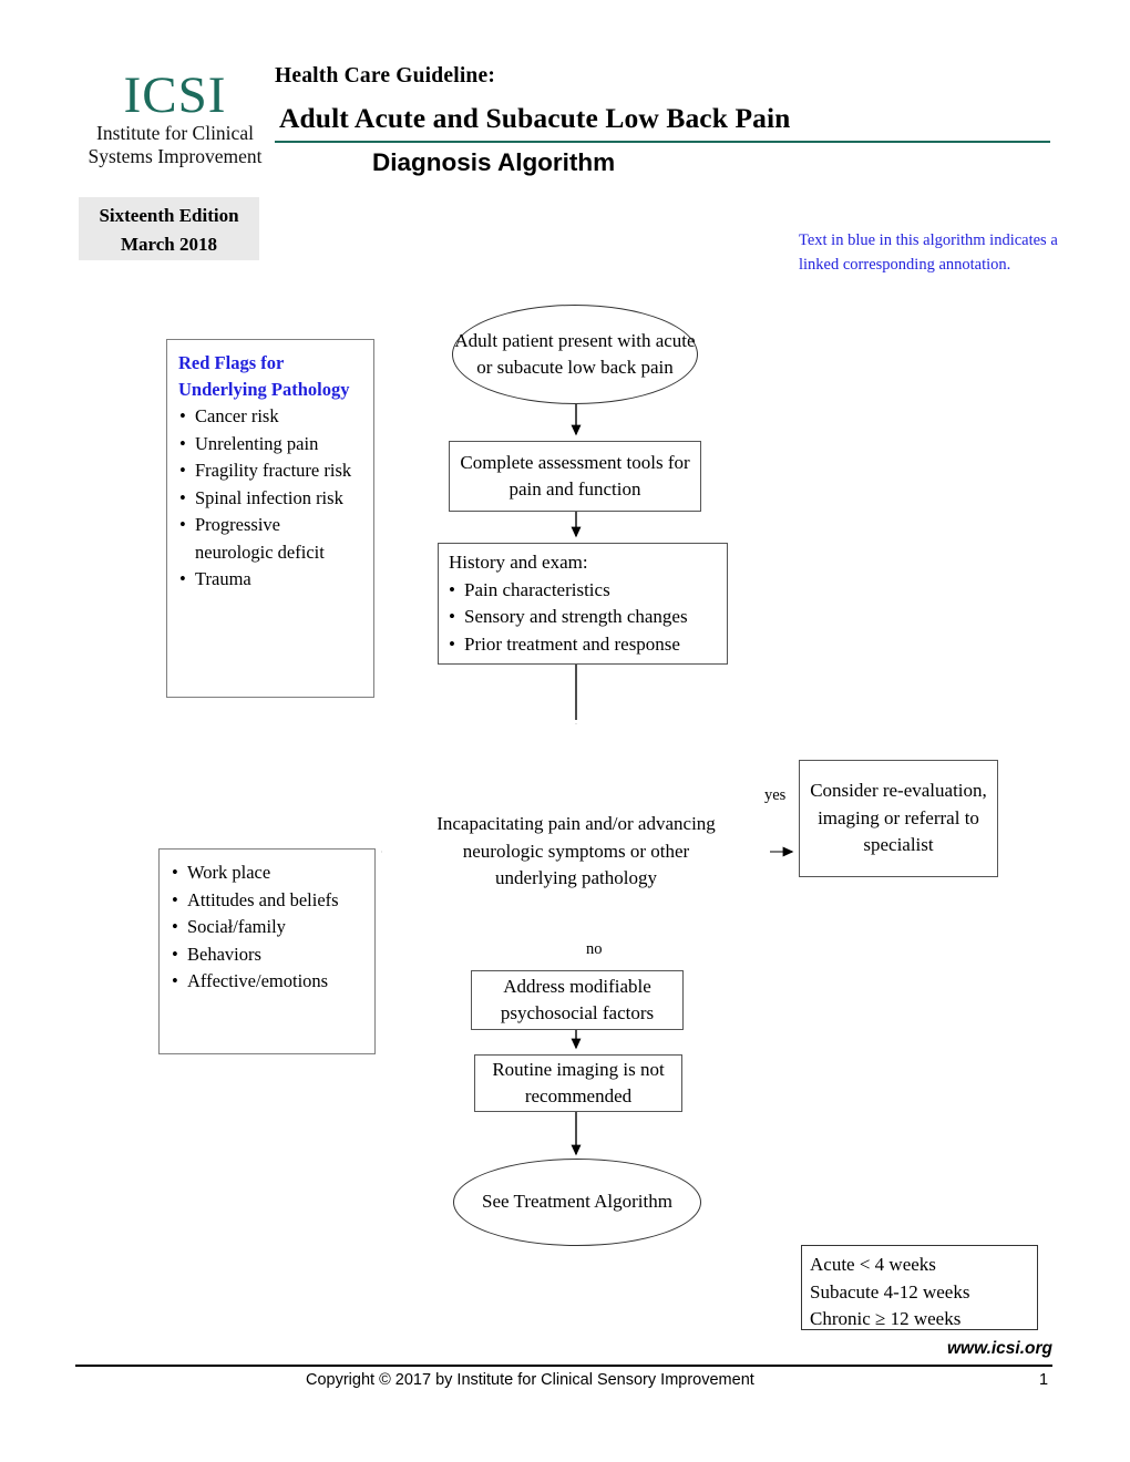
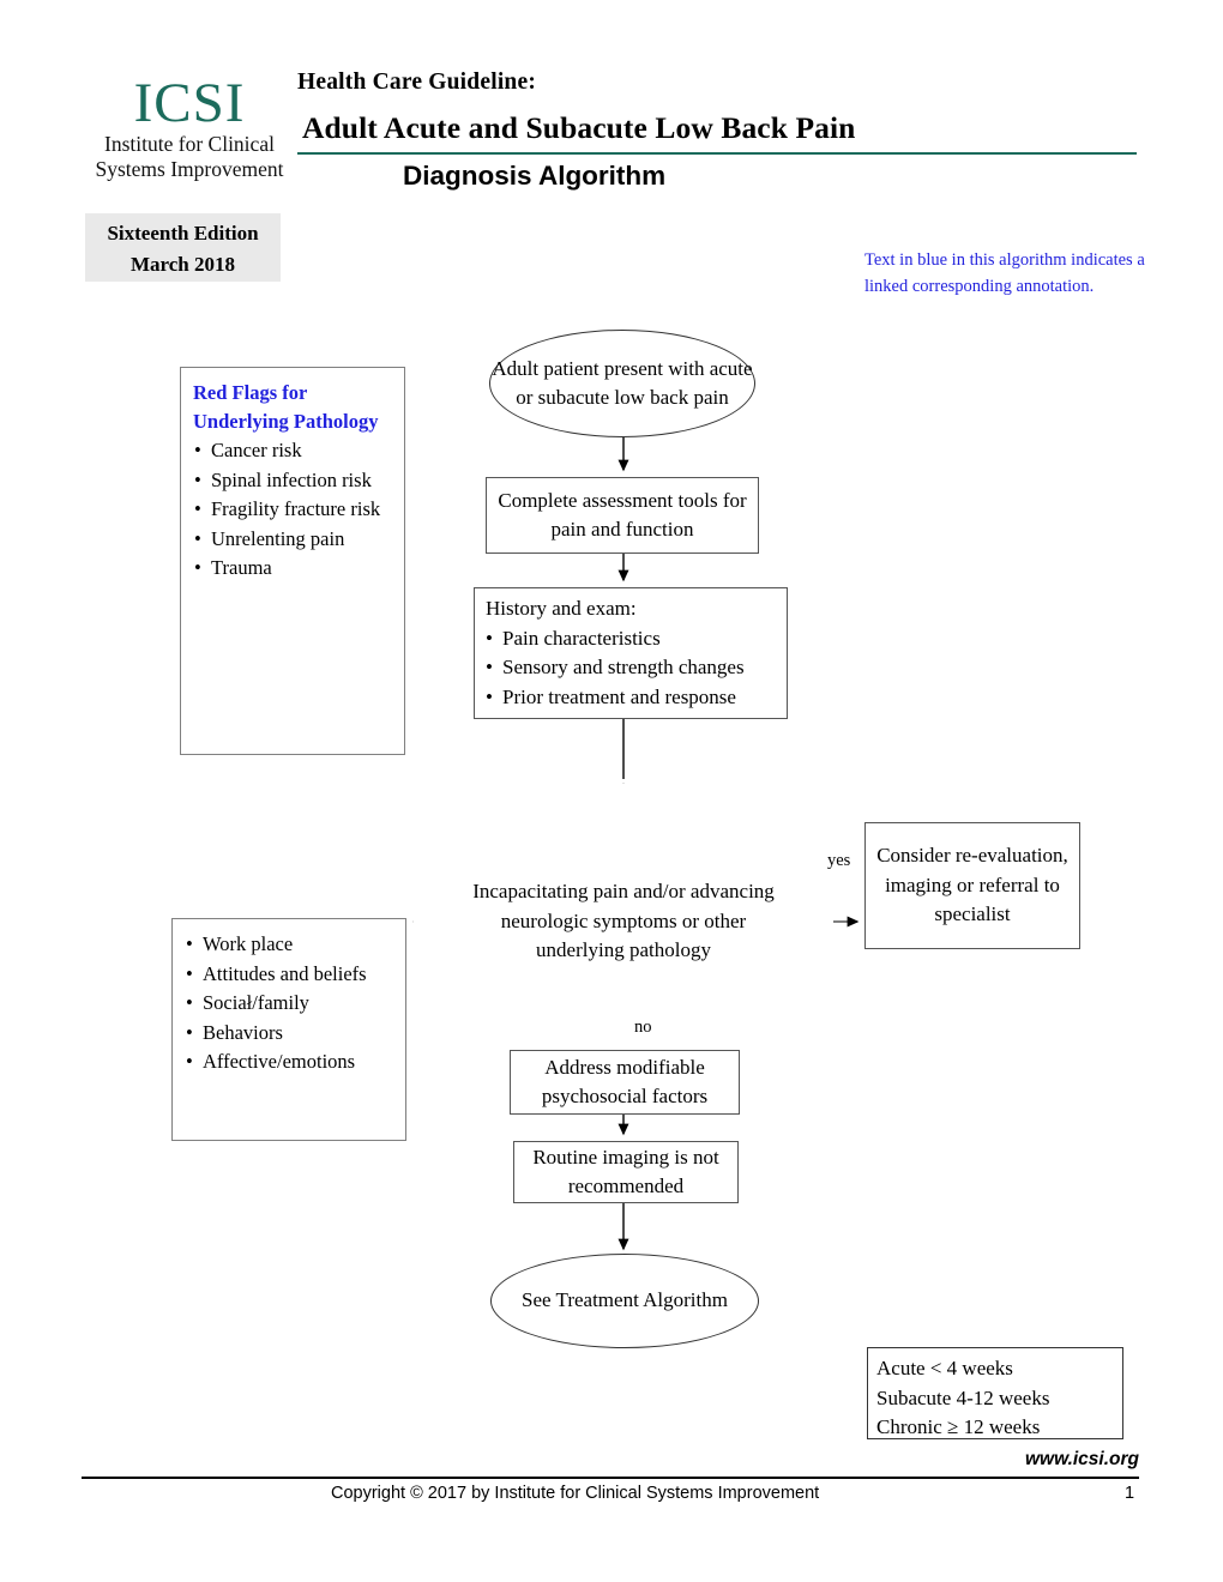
  ICSI
  Institute for Clinical
  Systems Improvement
  Sixteenth Edition
  March 2018
  Health Care Guideline:
  Adult Acute and Subacute Low Back Pain
  Diagnosis Algorithm
  Text in blue in this algorithm indicates a linked corresponding annotation.
  Red Flags for Underlying Pathology
  Cancer risk
- Unrelenting pain
+ Spinal infection risk
  Fragility fracture risk
- Spinal infection risk
+ Unrelenting pain
- Progressive neurologic deficit
  Trauma
  Work place
  Attitudes and beliefs
  Sociał/family
  Behaviors
  Affective/emotions
  Adult patient present with acute or subacute low back pain
  Complete assessment tools for pain and function
  History and exam:
  Pain characteristics
  Sensory and strength changes
  Prior treatment and response
  Incapacitating pain and/or advancing neurologic symptoms or other underlying pathology
  Consider re-evaluation, imaging or referral to specialist
  Address modifiable psychosocial factors
  Routine imaging is not recommended
  See Treatment Algorithm
  yes
  no
  Acute < 4 weeks
  Subacute 4-12 weeks
  Chronic ≥ 12 weeks
  www.icsi.org
- Copyright © 2017 by Institute for Clinical Sensory Improvement
+ Copyright © 2017 by Institute for Clinical Systems Improvement
  1
